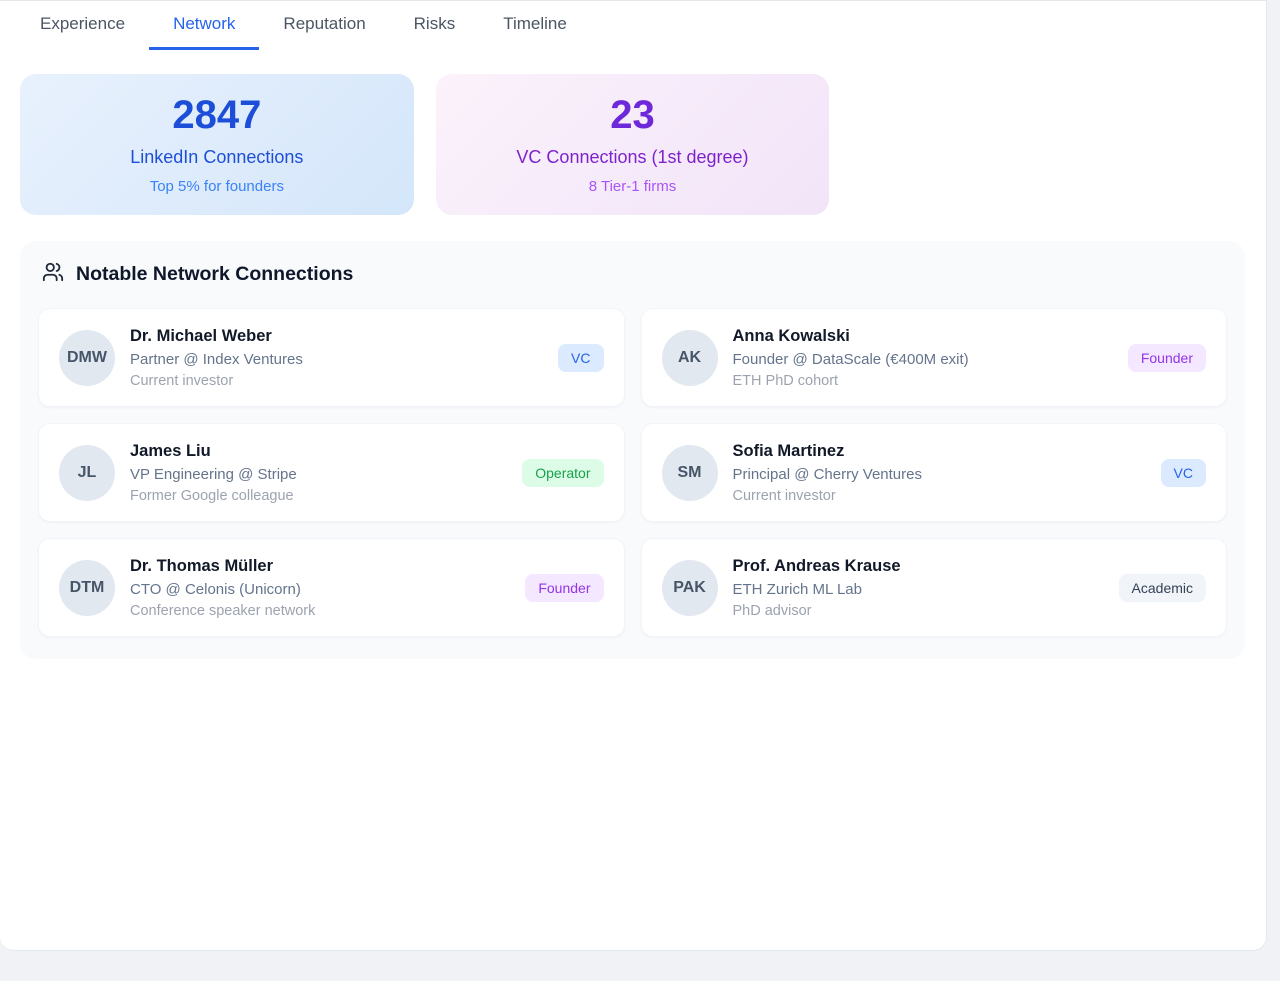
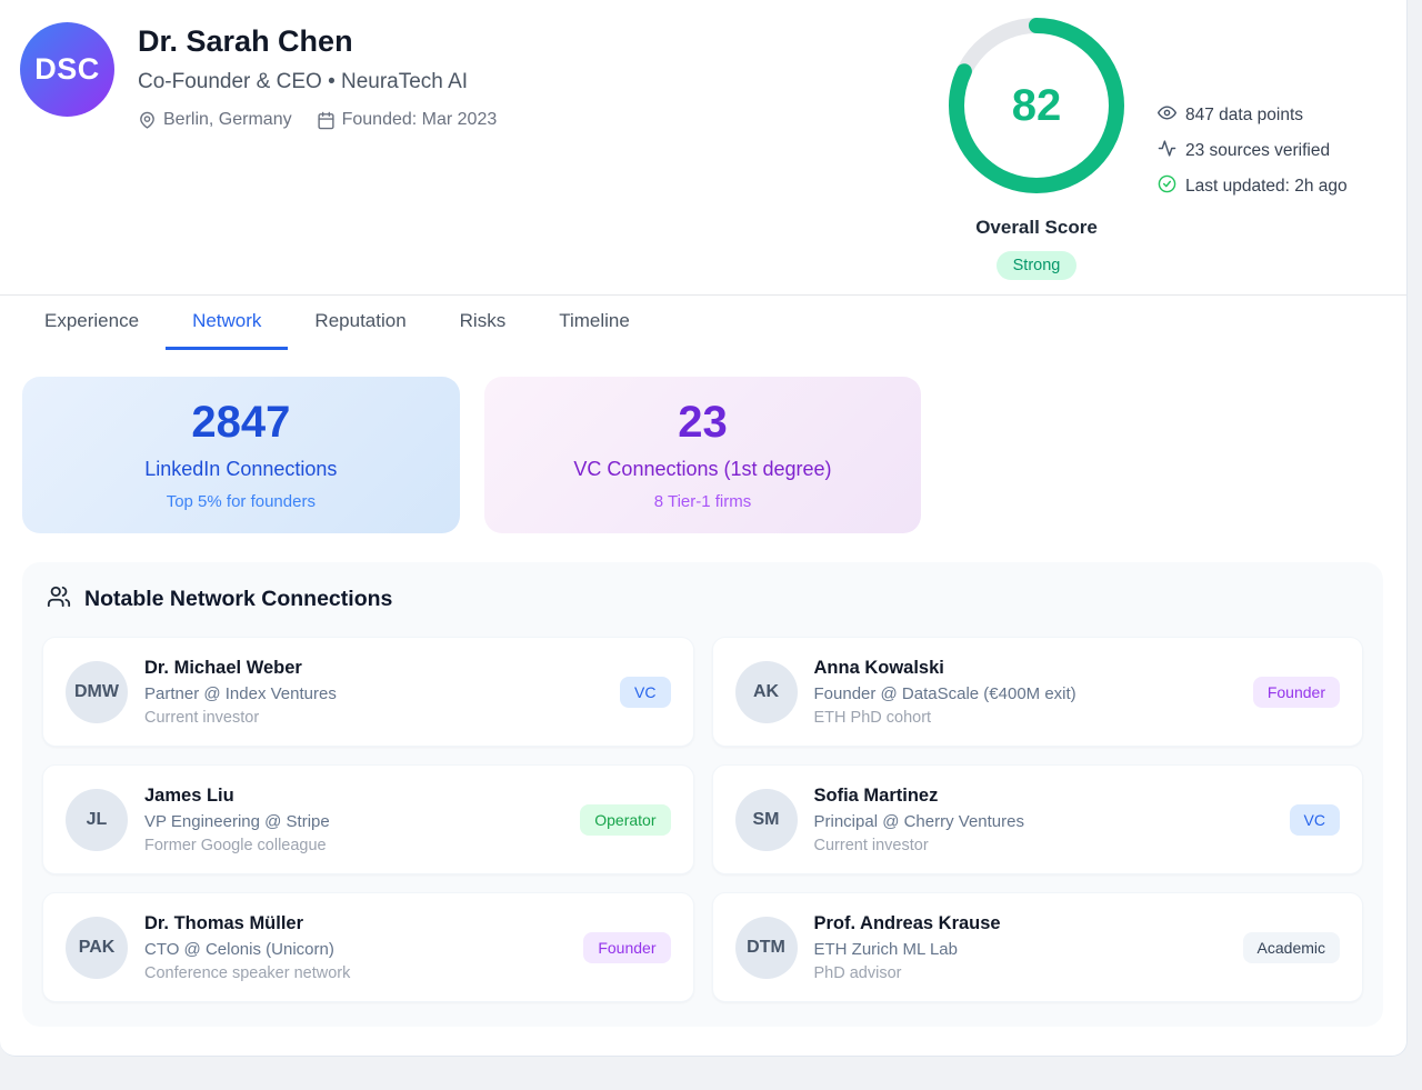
+ DSC
+ Dr. Sarah Chen
+ Co-Founder & CEO • NeuraTech AI
+ Berlin, Germany
+ Founded: Mar 2023
+ 82
+ Overall Score
+ Strong
+ 847 data points
+ 23 sources verified
+ Last updated: 2h ago
  Experience
  Network
  Reputation
  Risks
  Timeline
  2847
  LinkedIn Connections
  Top 5% for founders
  23
  VC Connections (1st degree)
  8 Tier-1 firms
  Notable Network Connections
  DMW
  Dr. Michael Weber
  Partner @ Index Ventures
  Current investor
  VC
  AK
  Anna Kowalski
  Founder @ DataScale (€400M exit)
  ETH PhD cohort
  Founder
  JL
  James Liu
  VP Engineering @ Stripe
  Former Google colleague
  Operator
  SM
  Sofia Martinez
  Principal @ Cherry Ventures
  Current investor
  VC
- DTM
+ PAK
  Dr. Thomas Müller
  CTO @ Celonis (Unicorn)
  Conference speaker network
  Founder
- PAK
+ DTM
  Prof. Andreas Krause
  ETH Zurich ML Lab
  PhD advisor
  Academic
